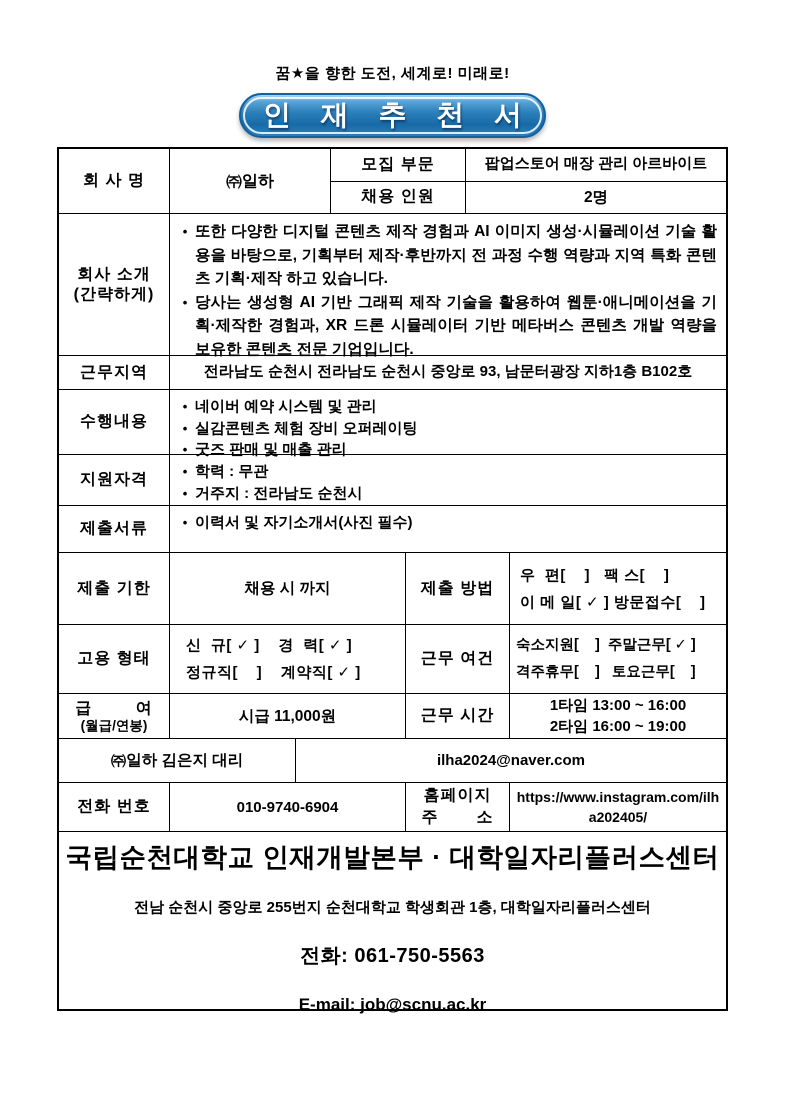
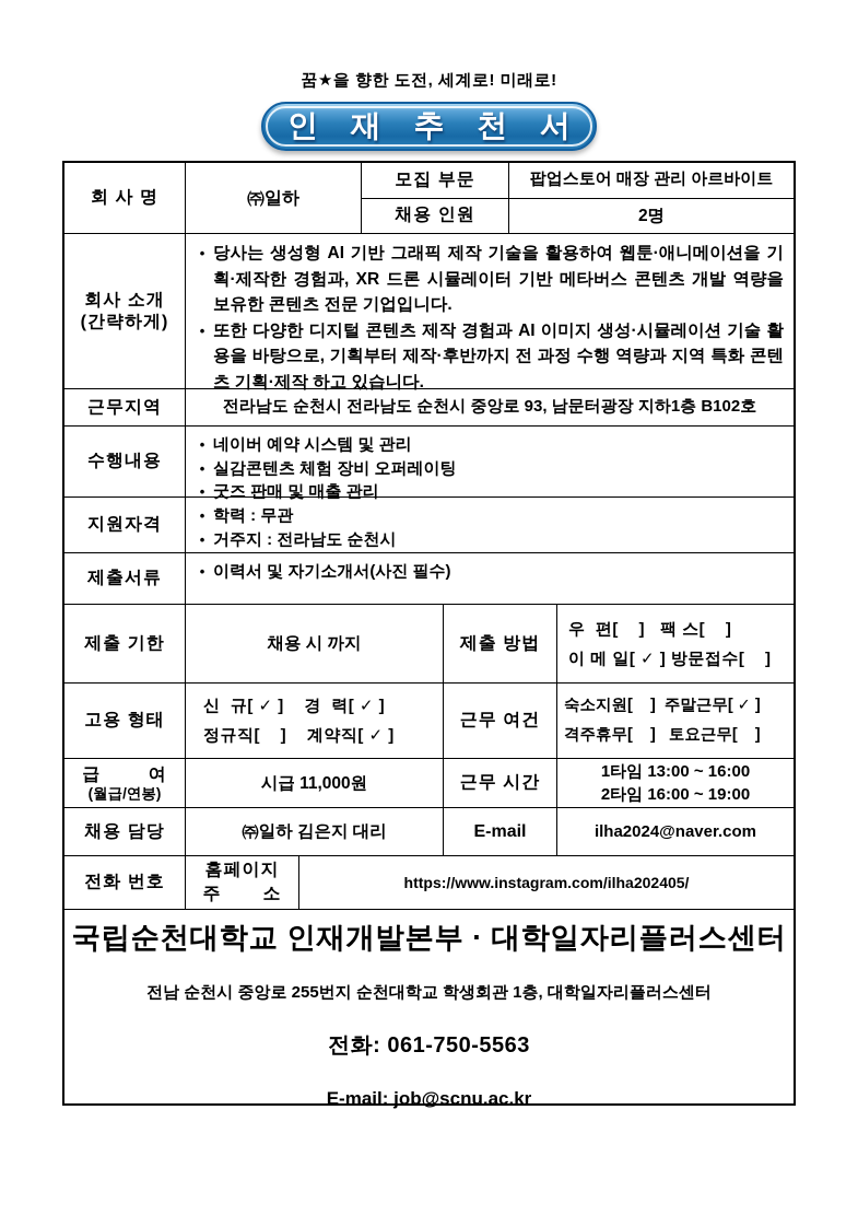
  꿈★을 향한 도전, 세계로! 미래로!
  인 재 추 천 서
  회 사 명
  ㈜일하
  모집 부문
  팝업스토어 매장 관리 아르바이트
  채용 인원
  2명
  회사 소개
  (간략하게)
  •
- 또한 다양한 디지털 콘텐츠 제작 경험과 AI 이미지 생성·시뮬레이션 기술 활용을 바탕으로, 기획부터 제작·후반까지 전 과정 수행 역량과 지역 특화 콘텐츠 기획·제작 하고 있습니다.
+ 당사는 생성형 AI 기반 그래픽 제작 기술을 활용하여 웹툰·애니메이션을 기획·제작한 경험과, XR 드론 시뮬레이터 기반 메타버스 콘텐츠 개발 역량을 보유한 콘텐츠 전문 기업입니다.
  •
- 당사는 생성형 AI 기반 그래픽 제작 기술을 활용하여 웹툰·애니메이션을 기획·제작한 경험과, XR 드론 시뮬레이터 기반 메타버스 콘텐츠 개발 역량을 보유한 콘텐츠 전문 기업입니다.
+ 또한 다양한 디지털 콘텐츠 제작 경험과 AI 이미지 생성·시뮬레이션 기술 활용을 바탕으로, 기획부터 제작·후반까지 전 과정 수행 역량과 지역 특화 콘텐츠 기획·제작 하고 있습니다.
  근무지역
  전라남도 순천시 전라남도 순천시 중앙로 93, 남문터광장 지하1층 B102호
  수행내용
  •
  네이버 예약 시스템 및 관리
  •
  실감콘텐츠 체험 장비 오퍼레이팅
  •
  굿즈 판매 및 매출 관리
  지원자격
  •
  학력 : 무관
  •
  거주지 : 전라남도 순천시
  제출서류
  •
  이력서 및 자기소개서(사진 필수)
  제출 기한
  채용 시 까지
  제출 방법
  우 편[ ] 팩 스[ ]
  이 메 일[ ✓ ] 방문접수[ ]
  고용 형태
  신 규[ ✓ ] 경 력[ ✓ ]
  정규직[ ] 계약직[ ✓ ]
  근무 여건
  숙소지원[ ] 주말근무[ ✓ ]
  격주휴무[ ] 토요근무[ ]
  급 여
  (월급/연봉)
  시급 11,000원
  근무 시간
  1타임 13:00 ~ 16:00
  2타임 16:00 ~ 19:00
+ 채용 담당
  ㈜일하 김은지 대리
+ E-mail
  ilha2024@naver.com
  전화 번호
- 010-9740-6904
  홈페이지
  주 소
  https://www.instagram.com/ilha202405/
  국립순천대학교 인재개발본부 · 대학일자리플러스센터
  전남 순천시 중앙로 255번지 순천대학교 학생회관 1층, 대학일자리플러스센터
  전화: 061-750-5563
  E-mail: job@scnu.ac.kr
